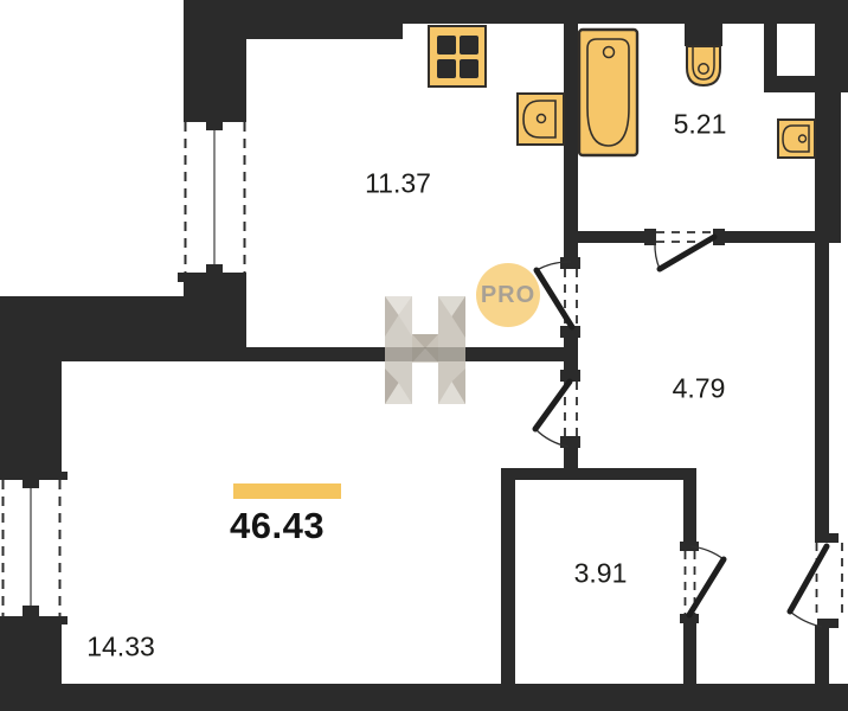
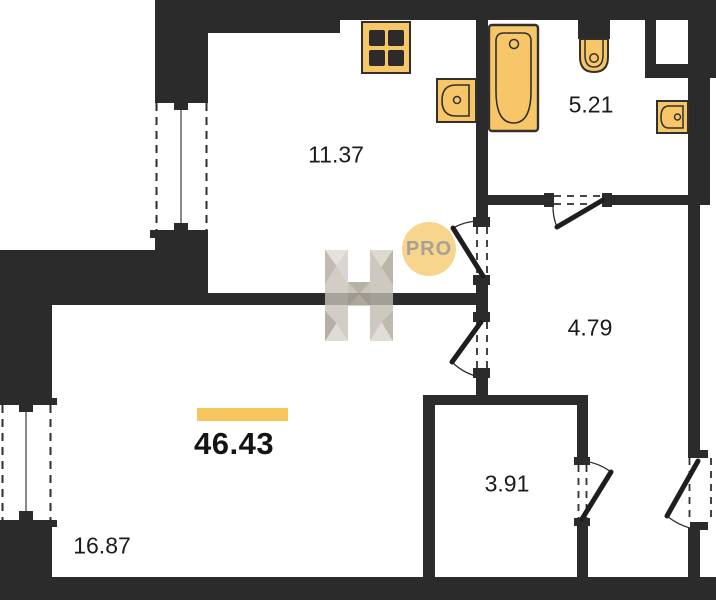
  PRO
  11.37
  5.21
  4.79
  3.91
- 14.33
+ 16.87
  46.43
